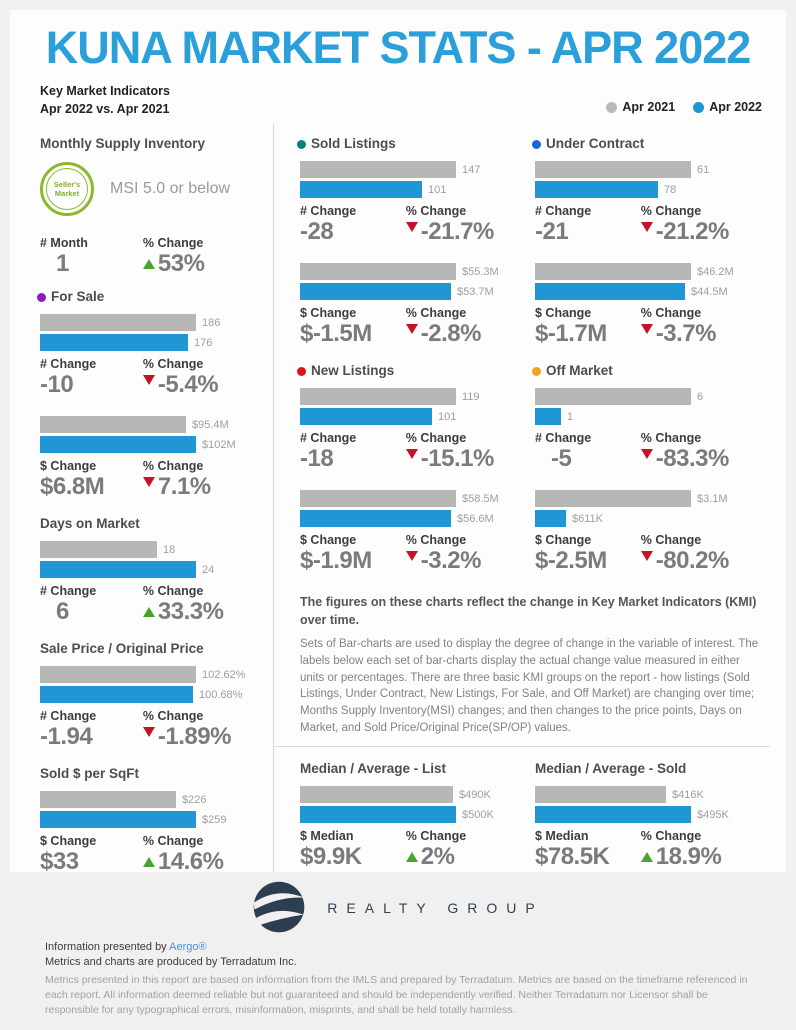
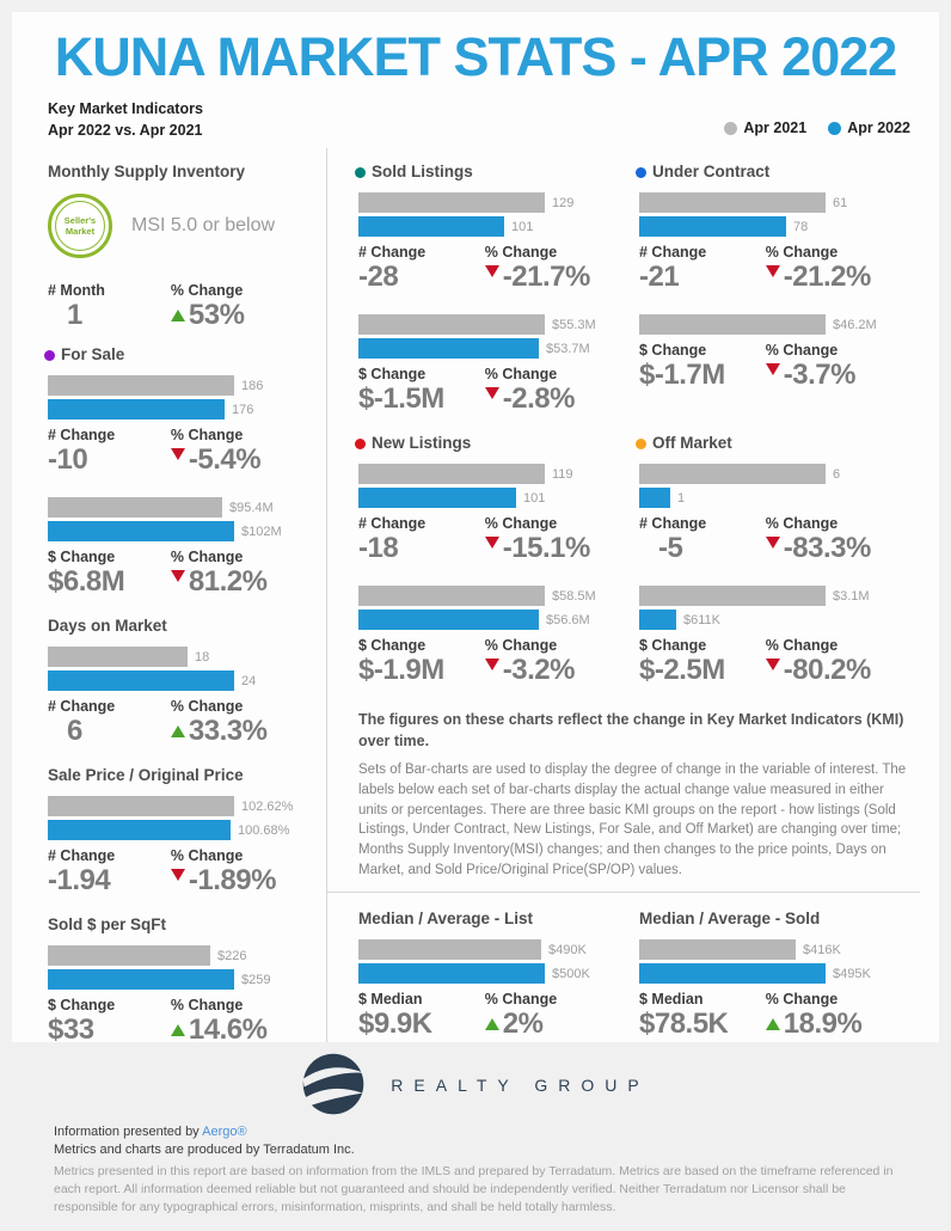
  KUNA MARKET STATS - APR 2022
  Key Market Indicators
  Apr 2022 vs. Apr 2021
  Apr 2021
  Apr 2022
  Monthly Supply Inventory
  Seller's
  Market
  MSI 5.0 or below
  # Month
  1
  % Change
  53%
  For Sale
  186
  176
  # Change
  -10
  % Change
  -5.4%
  $95.4M
  $102M
  $ Change
  $6.8M
  % Change
- 7.1%
+ 81.2%
  Days on Market
  18
  24
  # Change
  6
  % Change
  33.3%
  Sale Price / Original Price
  102.62%
  100.68%
  # Change
  -1.94
  % Change
  -1.89%
  Sold $ per SqFt
  $226
  $259
  $ Change
  $33
  % Change
  14.6%
  Sold Listings
- 147
+ 129
  101
  # Change
  -28
  % Change
  -21.7%
  $55.3M
  $53.7M
  $ Change
  $-1.5M
  % Change
  -2.8%
  Under Contract
  61
  78
  # Change
  -21
  % Change
  -21.2%
  $46.2M
- $44.5M
  $ Change
  $-1.7M
  % Change
  -3.7%
  New Listings
  119
  101
  # Change
  -18
  % Change
  -15.1%
  $58.5M
  $56.6M
  $ Change
  $-1.9M
  % Change
  -3.2%
  Off Market
  6
  1
  # Change
  -5
  % Change
  -83.3%
  $3.1M
  $611K
  $ Change
  $-2.5M
  % Change
  -80.2%
  The figures on these charts reflect the change in Key Market Indicators (KMI) over time.
  Sets of Bar-charts are used to display the degree of change in the variable of interest. The labels below each set of bar-charts display the actual change value measured in either units or percentages. There are three basic KMI groups on the report - how listings (Sold Listings, Under Contract, New Listings, For Sale, and Off Market) are changing over time; Months Supply Inventory(MSI) changes; and then changes to the price points, Days on Market, and Sold Price/Original Price(SP/OP) values.
  Median / Average - List
  $490K
  $500K
  $ Median
  $9.9K
  % Change
  2%
  Median / Average - Sold
  $416K
  $495K
  $ Median
  $78.5K
  % Change
  18.9%
  REALTY GROUP
  Information presented by Aergo®
  Metrics and charts are produced by Terradatum Inc.
  Metrics presented in this report are based on information from the IMLS and prepared by Terradatum. Metrics are based on the timeframe referenced in each report. All information deemed reliable but not guaranteed and should be independently verified. Neither Terradatum nor Licensor shall be responsible for any typographical errors, misinformation, misprints, and shall be held totally harmless.
